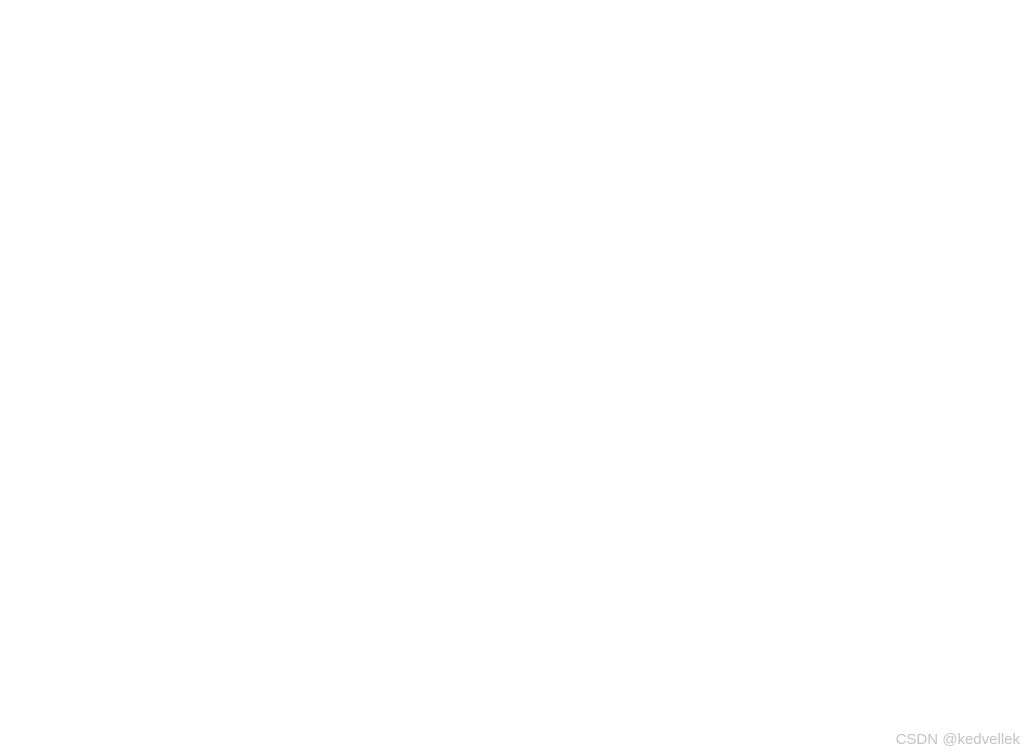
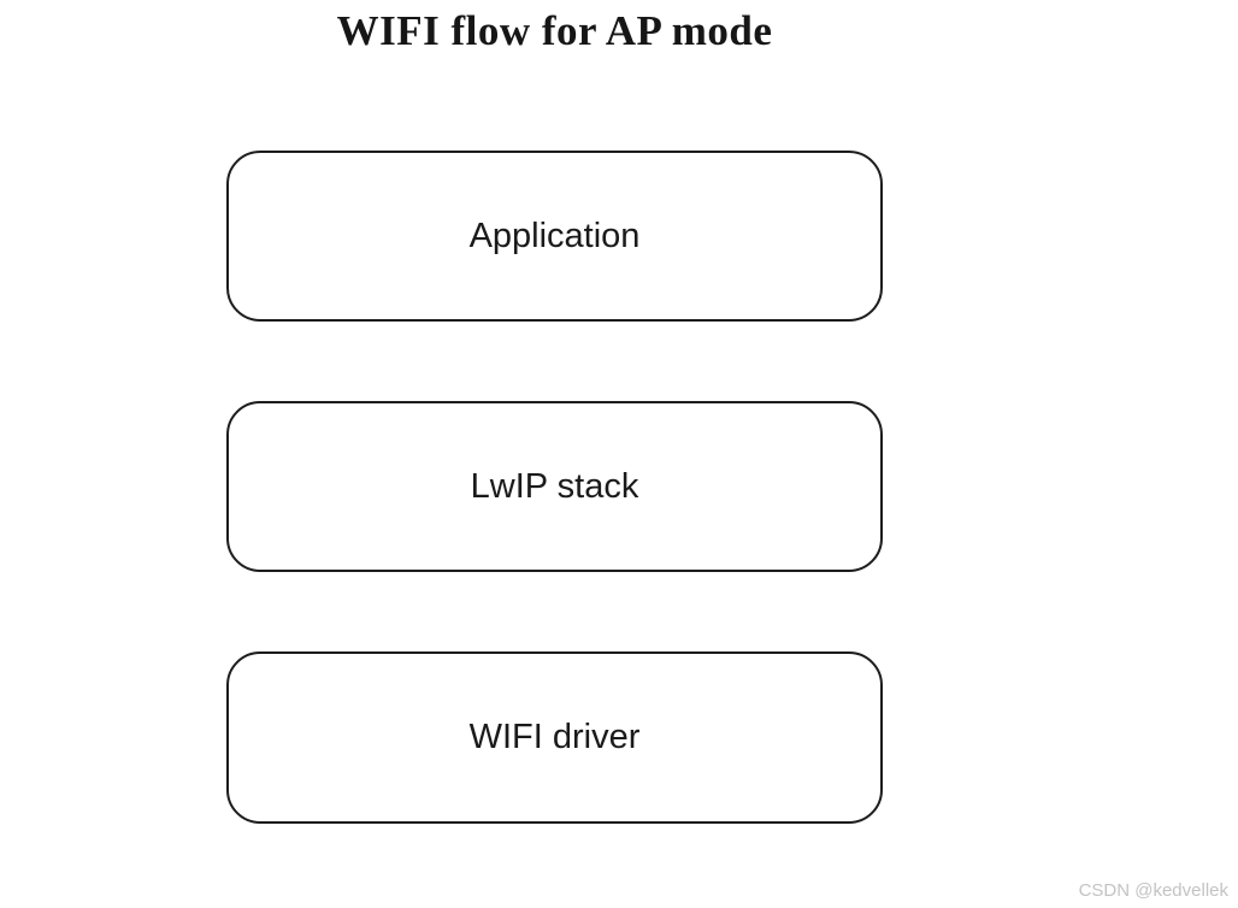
+ WIFI flow for AP mode
+ Application
+ LwIP stack
+ WIFI driver
  CSDN @kedvellek
